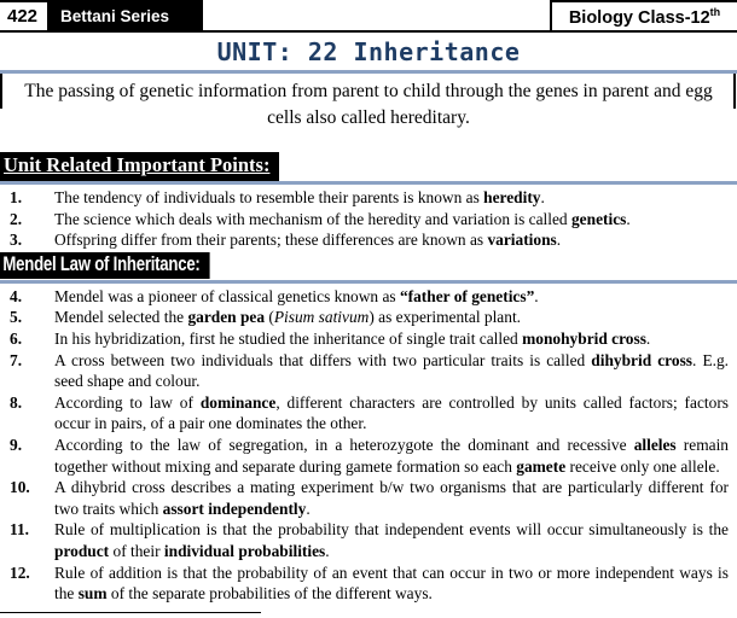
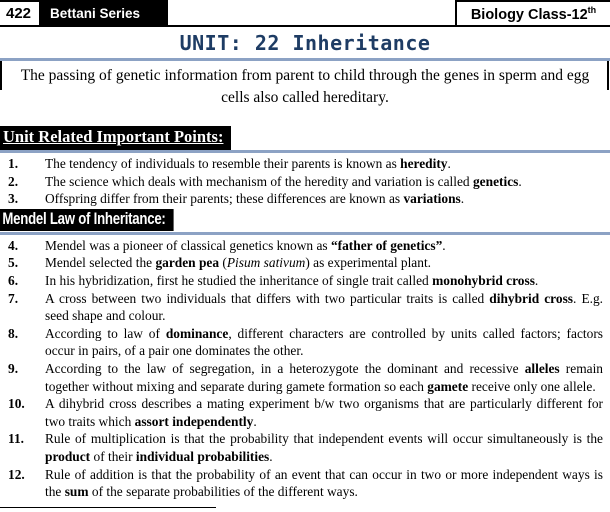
  422
  Bettani Series
  Biology Class-12th
  UNIT: 22 Inheritance
- The passing of genetic information from parent to child through the genes in parent and egg cells also called hereditary.
+ The passing of genetic information from parent to child through the genes in sperm and egg cells also called hereditary.
  Unit Related Important Points:
  1.
  The tendency of individuals to resemble their parents is known as heredity.
  2.
  The science which deals with mechanism of the heredity and variation is called genetics.
  3.
  Offspring differ from their parents; these differences are known as variations.
  Mendel Law of Inheritance:
  4.
  Mendel was a pioneer of classical genetics known as “father of genetics”.
  5.
  Mendel selected the garden pea (Pisum sativum) as experimental plant.
  6.
  In his hybridization, first he studied the inheritance of single trait called monohybrid cross.
  7.
  A cross between two individuals that differs with two particular traits is called dihybrid cross. E.g. seed shape and colour.
  8.
  According to law of dominance, different characters are controlled by units called factors; factors occur in pairs, of a pair one dominates the other.
  9.
  According to the law of segregation, in a heterozygote the dominant and recessive alleles remain together without mixing and separate during gamete formation so each gamete receive only one allele.
  10.
  A dihybrid cross describes a mating experiment b/w two organisms that are particularly different for two traits which assort independently.
  11.
  Rule of multiplication is that the probability that independent events will occur simultaneously is the product of their individual probabilities.
  12.
  Rule of addition is that the probability of an event that can occur in two or more independent ways is the sum of the separate probabilities of the different ways.
